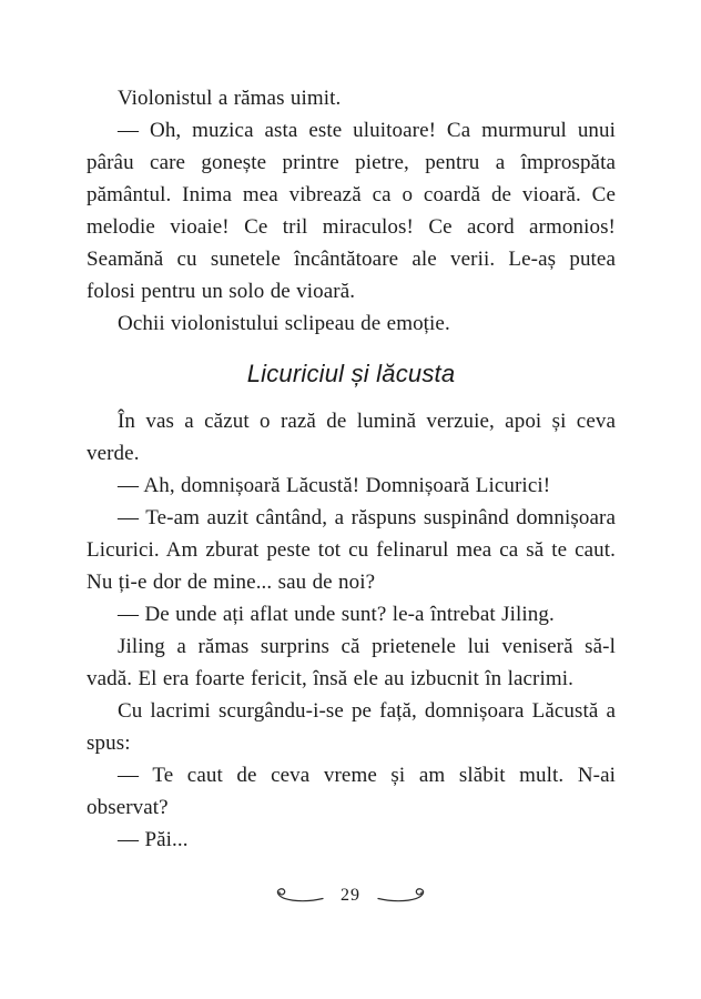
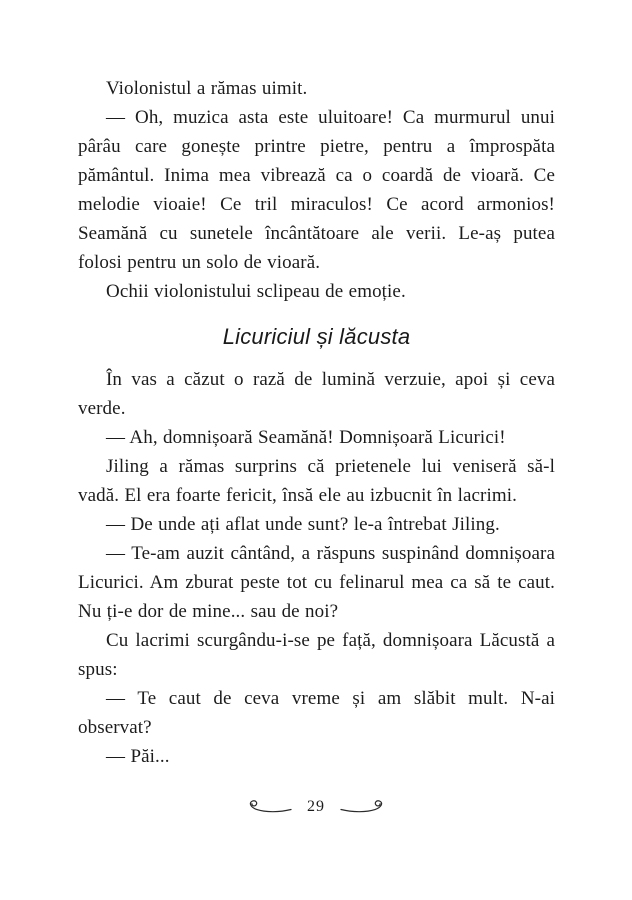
  Violonistul a rămas uimit.
  — Oh, muzica asta este uluitoare! Ca murmurul unui pârâu care gonește printre pietre, pentru a împrospăta pământul. Inima mea vibrează ca o coardă de vioară. Ce melodie vioaie! Ce tril miraculos! Ce acord armonios! Seamănă cu sunetele încântătoare ale verii. Le-aș putea folosi pentru un solo de vioară.
  Ochii violonistului sclipeau de emoție.
  Licuriciul și lăcusta
  În vas a căzut o rază de lumină verzuie, apoi și ceva verde.
- — Ah, domnișoară Lăcustă! Domnișoară Licurici!
+ — Ah, domnișoară Seamănă! Domnișoară Licurici!
- — Te-am auzit cântând, a răspuns suspinând domnișoara Licurici. Am zburat peste tot cu felinarul mea ca să te caut. Nu ți-e dor de mine... sau de noi?
+ Jiling a rămas surprins că prietenele lui veniseră să-l vadă. El era foarte fericit, însă ele au izbucnit în lacrimi.
  — De unde ați aflat unde sunt? le-a întrebat Jiling.
- Jiling a rămas surprins că prietenele lui veniseră să-l vadă. El era foarte fericit, însă ele au izbucnit în lacrimi.
+ — Te-am auzit cântând, a răspuns suspinând domnișoara Licurici. Am zburat peste tot cu felinarul mea ca să te caut. Nu ți-e dor de mine... sau de noi?
  Cu lacrimi scurgându-i-se pe față, domnișoara Lăcustă a spus:
  — Te caut de ceva vreme și am slăbit mult. N-ai observat?
  — Păi...
  29
